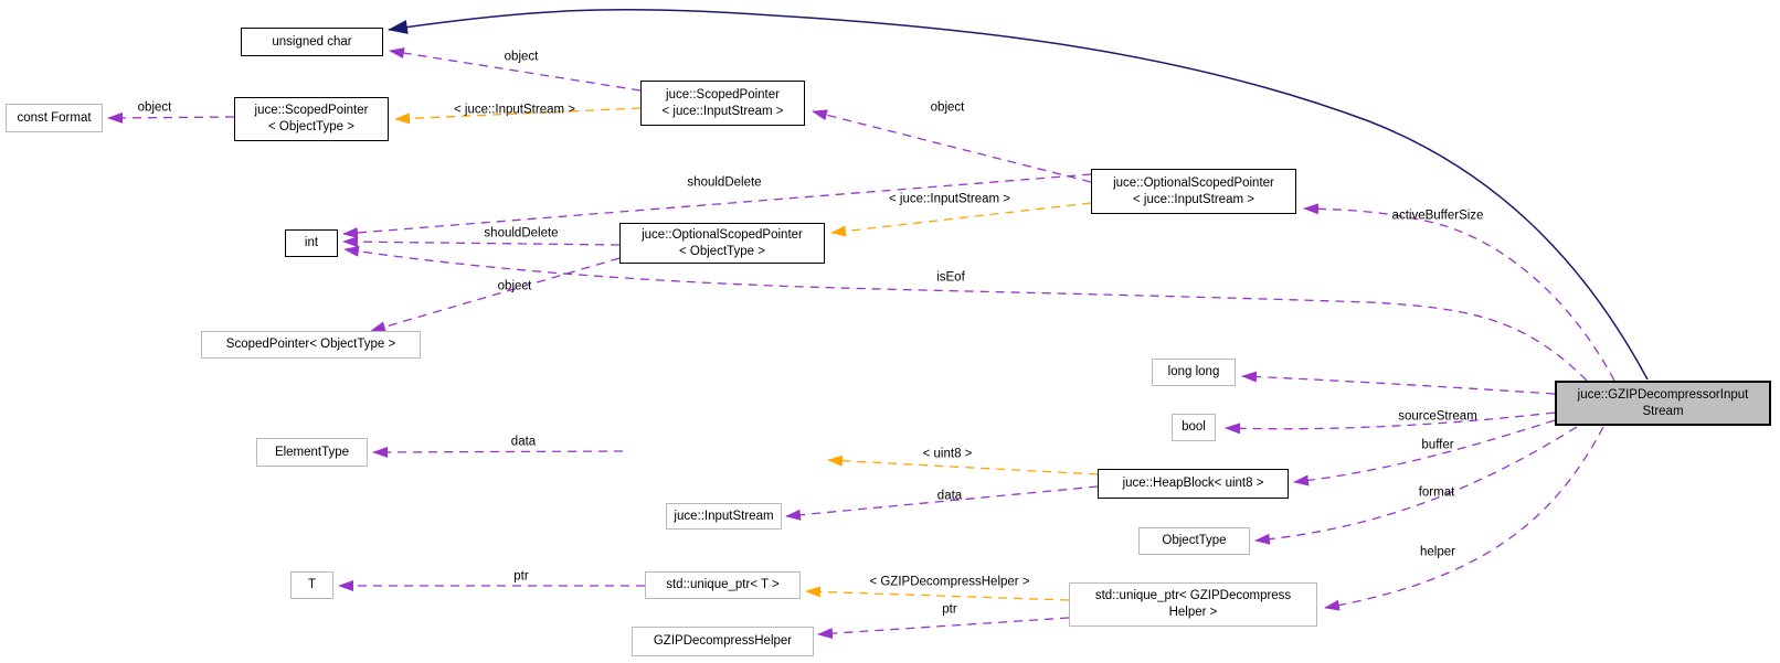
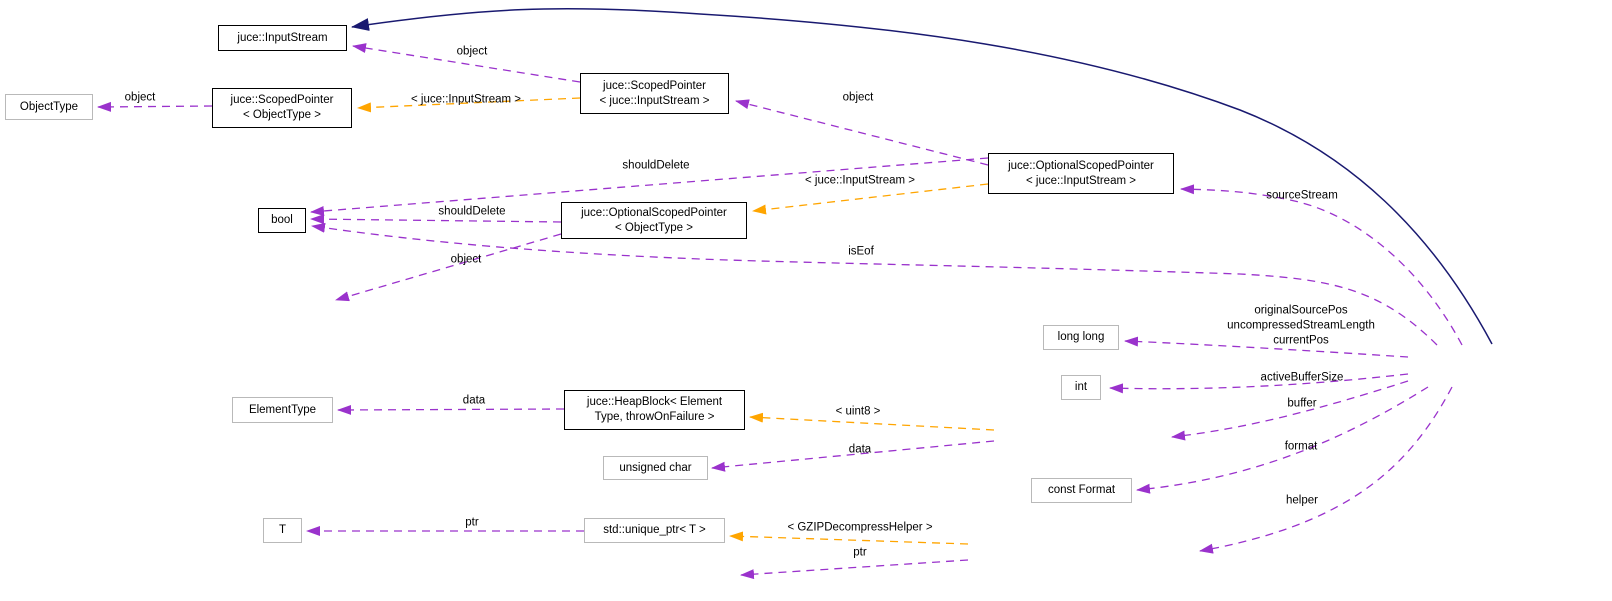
  object
  < juce::InputStream >
  object
  object
  < juce::InputStream >
  shouldDelete
  shouldDelete
  object
  isEof
- activeBufferSize
+ sourceStream
+ originalSourcePos
+ uncompressedStreamLength
+ currentPos
- sourceStream
+ activeBufferSize
  buffer
  format
  helper
  data
  < uint8 >
  data
  ptr
  < GZIPDecompressHelper >
  ptr
- unsigned char
+ juce::InputStream
- const Format
+ ObjectType
  juce::ScopedPointer
  < ObjectType >
  juce::ScopedPointer
  < juce::InputStream >
  juce::OptionalScopedPointer
  < juce::InputStream >
- int
+ bool
  juce::OptionalScopedPointer
  < ObjectType >
- ScopedPointer< ObjectType >
  long long
- bool
+ int
- juce::HeapBlock< uint8 >
  ElementType
+ juce::HeapBlock< Element
+ Type, throwOnFailure >
- juce::InputStream
+ unsigned char
- ObjectType
+ const Format
  T
  std::unique_ptr< T >
- std::unique_ptr< GZIPDecompress
- Helper >
- GZIPDecompressHelper
- juce::GZIPDecompressorInput
- Stream
